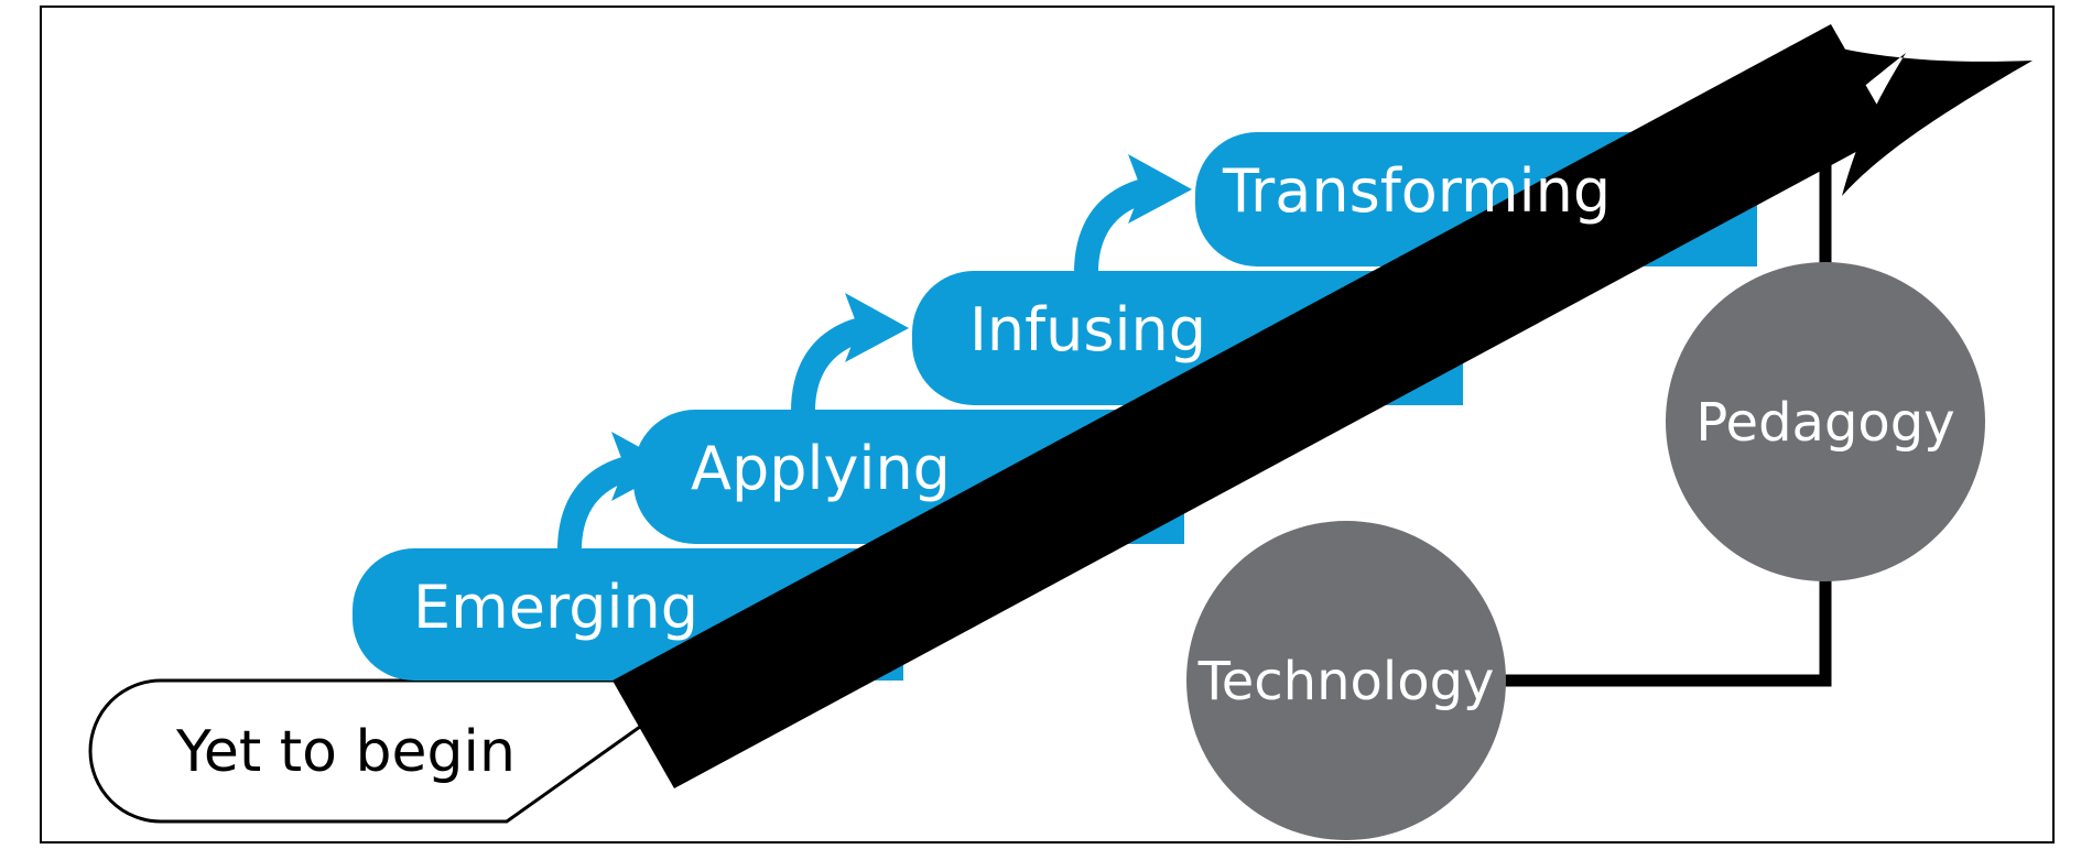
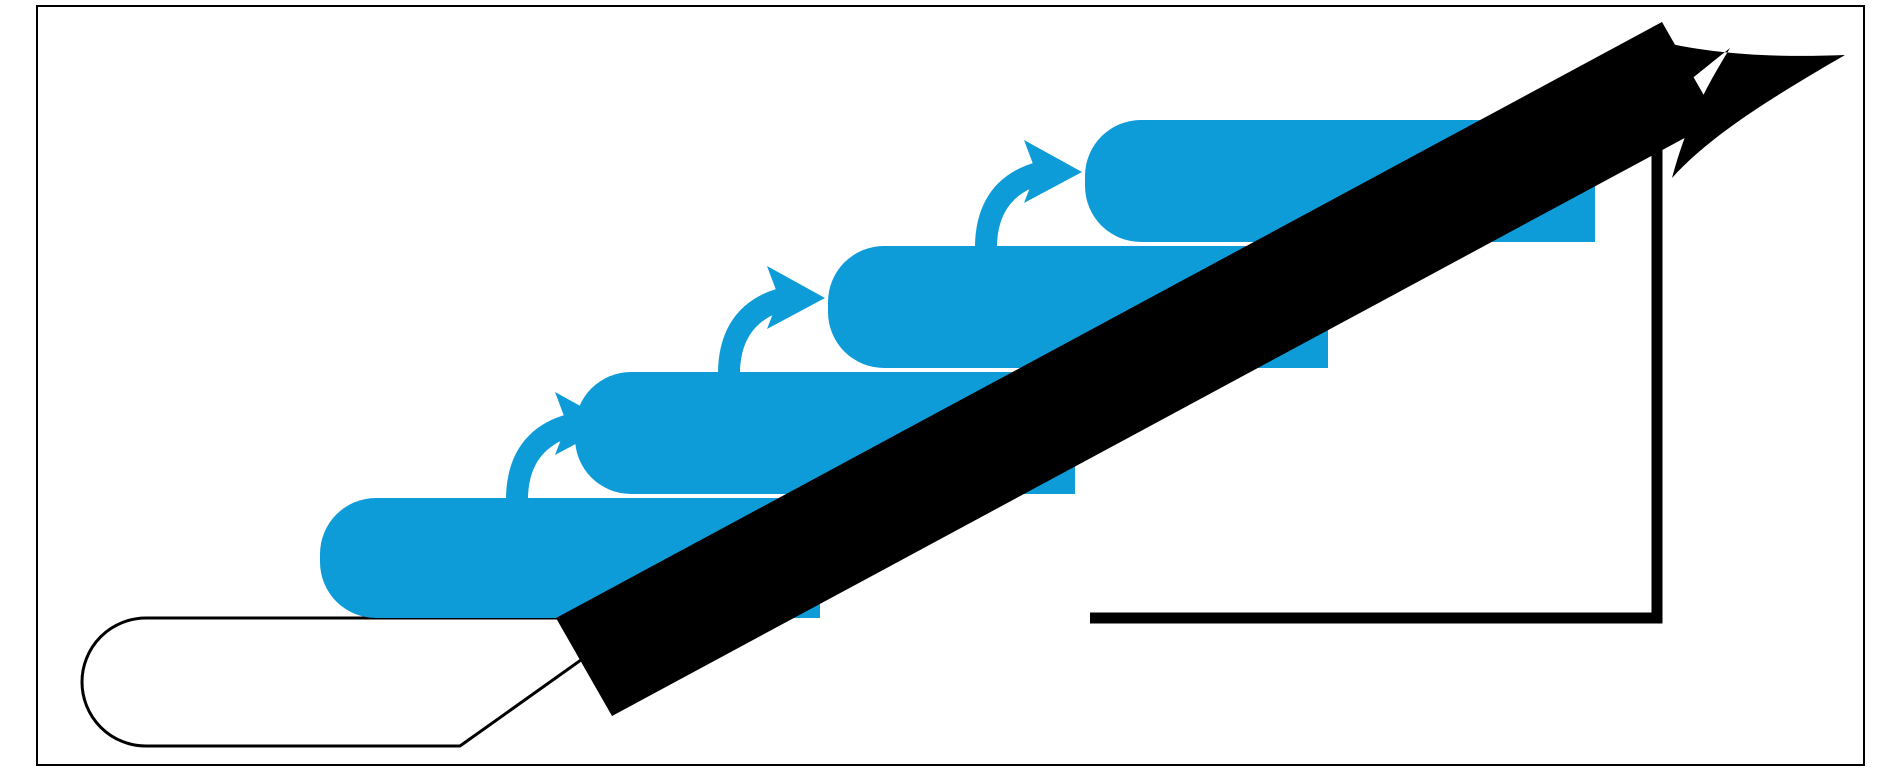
- Yet to begin
- Technology
- Pedagogy
- Emerging
- Applying
- Infusing
- Transforming
